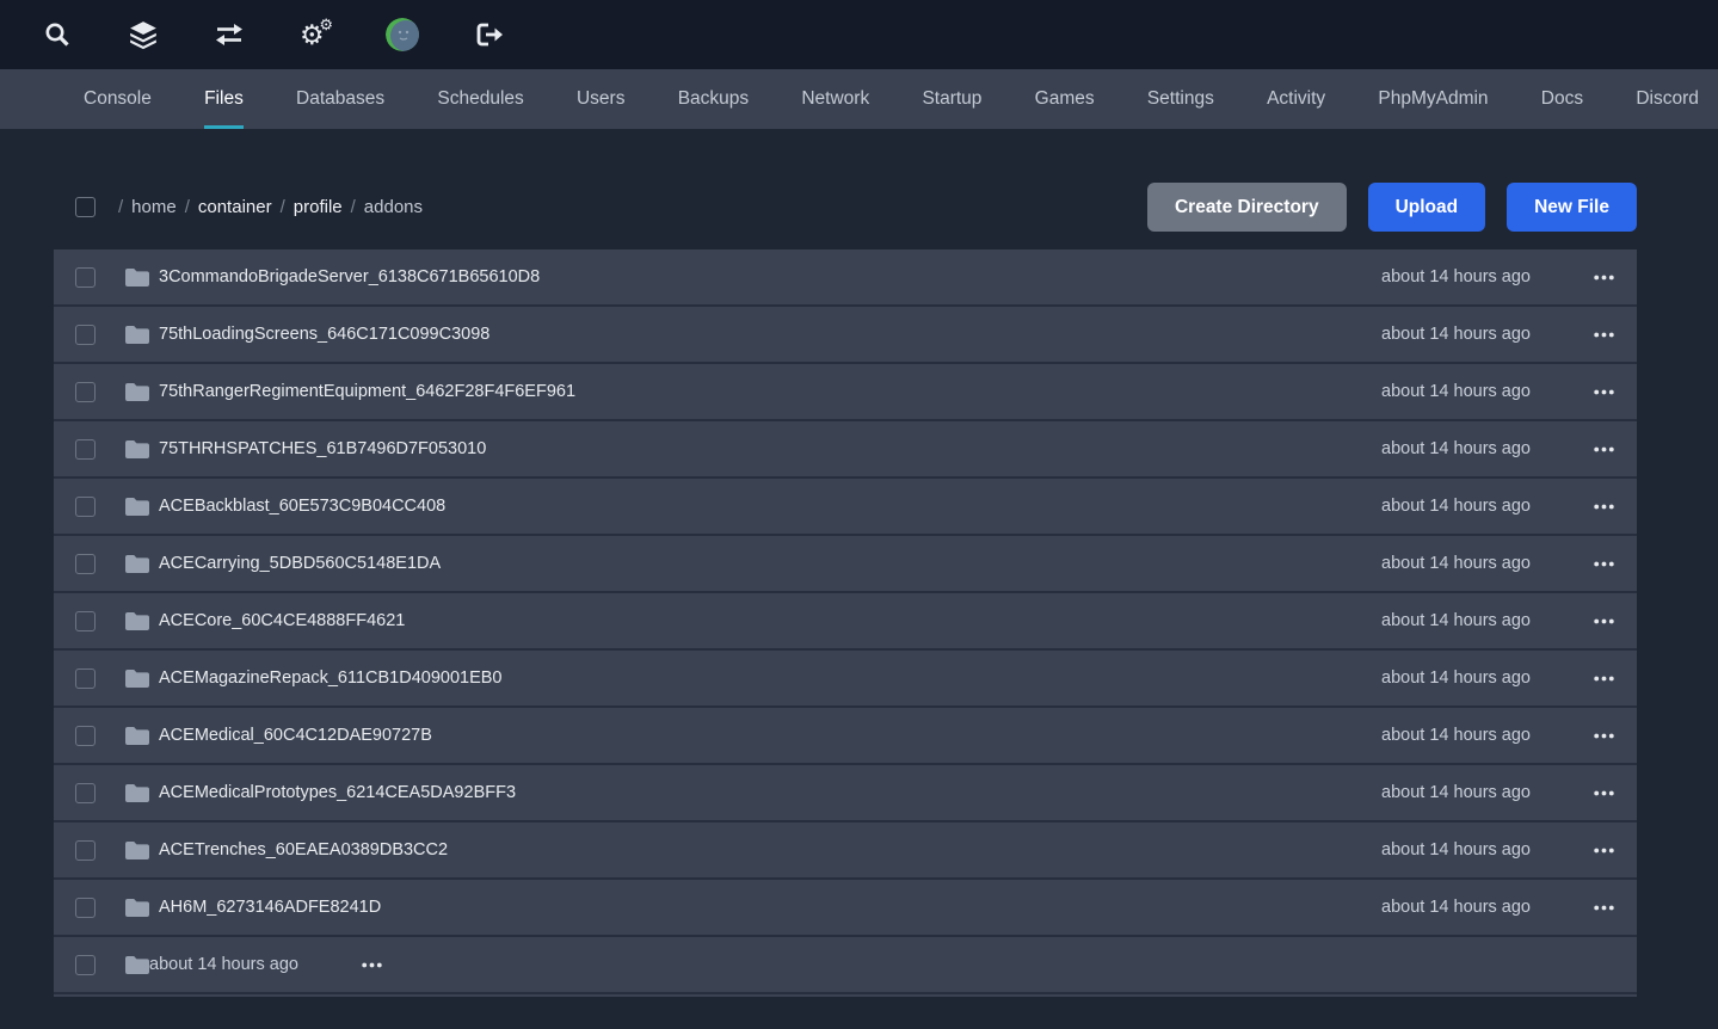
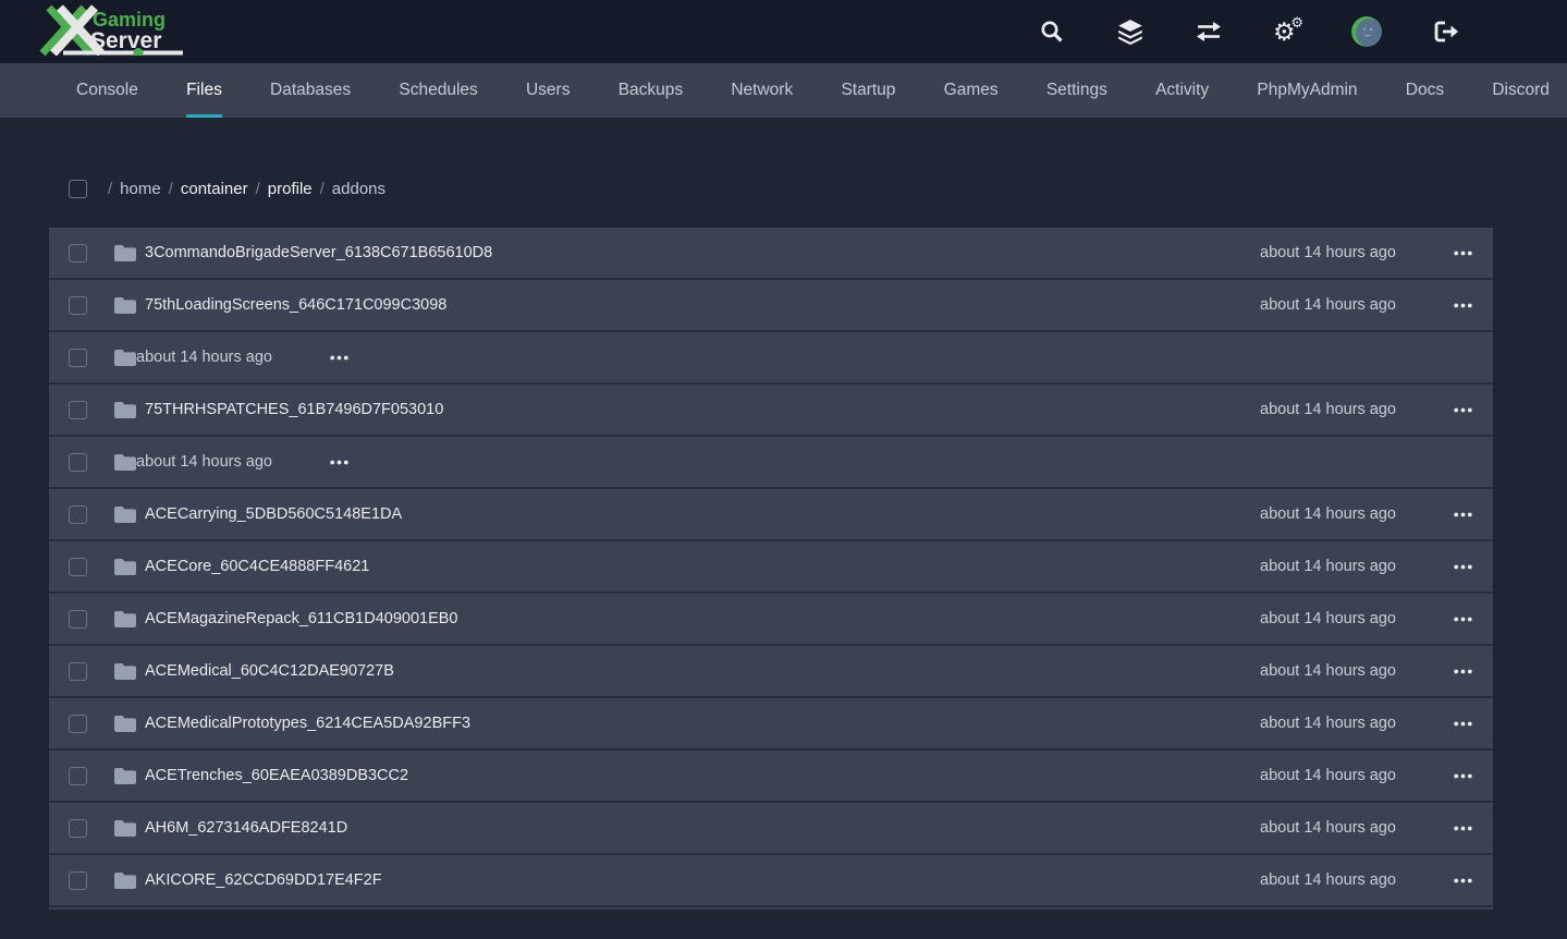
+ Gaming
+ Server
  ⚙
  ⚙
  Console
  Files
  Databases
  Schedules
  Users
  Backups
  Network
  Startup
  Games
  Settings
  Activity
  PhpMyAdmin
  Docs
  Discord
  /
  home
  /
  container
  /
  profile
  /
  addons
- Create Directory
- Upload
- New File
  3CommandoBrigadeServer_6138C671B65610D8
  about 14 hours ago
  75thLoadingScreens_646C171C099C3098
  about 14 hours ago
- 75thRangerRegimentEquipment_6462F28F4F6EF961
  about 14 hours ago
  75THRHSPATCHES_61B7496D7F053010
  about 14 hours ago
- ACEBackblast_60E573C9B04CC408
  about 14 hours ago
  ACECarrying_5DBD560C5148E1DA
  about 14 hours ago
  ACECore_60C4CE4888FF4621
  about 14 hours ago
  ACEMagazineRepack_611CB1D409001EB0
  about 14 hours ago
  ACEMedical_60C4C12DAE90727B
  about 14 hours ago
  ACEMedicalPrototypes_6214CEA5DA92BFF3
  about 14 hours ago
  ACETrenches_60EAEA0389DB3CC2
  about 14 hours ago
  AH6M_6273146ADFE8241D
  about 14 hours ago
+ AKICORE_62CCD69DD17E4F2F
  about 14 hours ago
